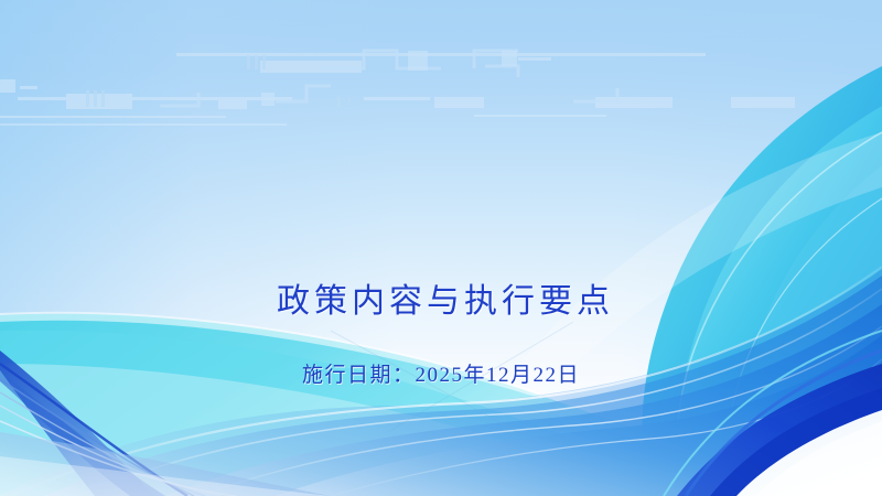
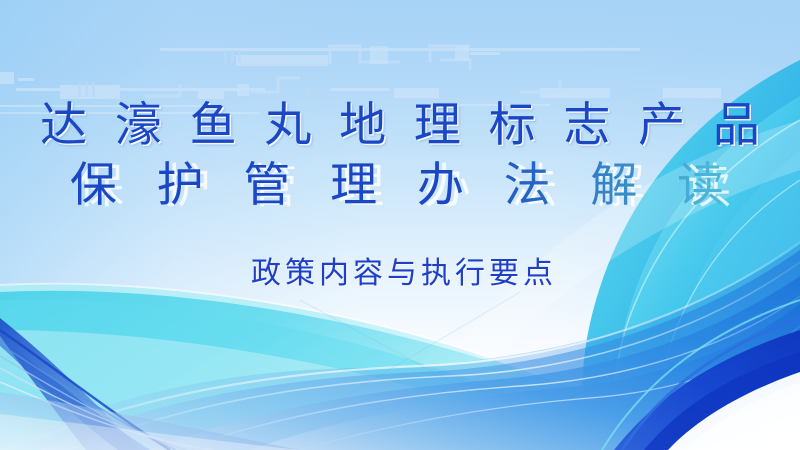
+ 达 濠 鱼 丸 地 理 标 志 产 品
+ 保 护 管 理 办 法 解 读
  政策内容与执行要点
- 施行日期：2025年12月22日
